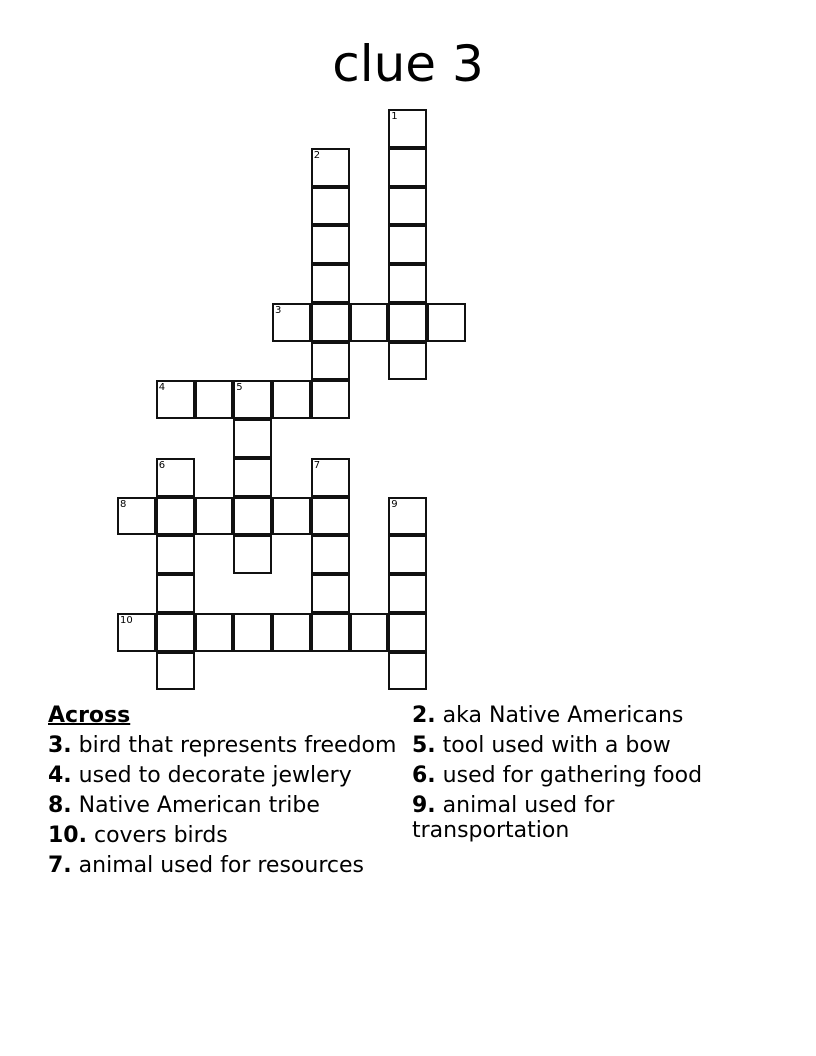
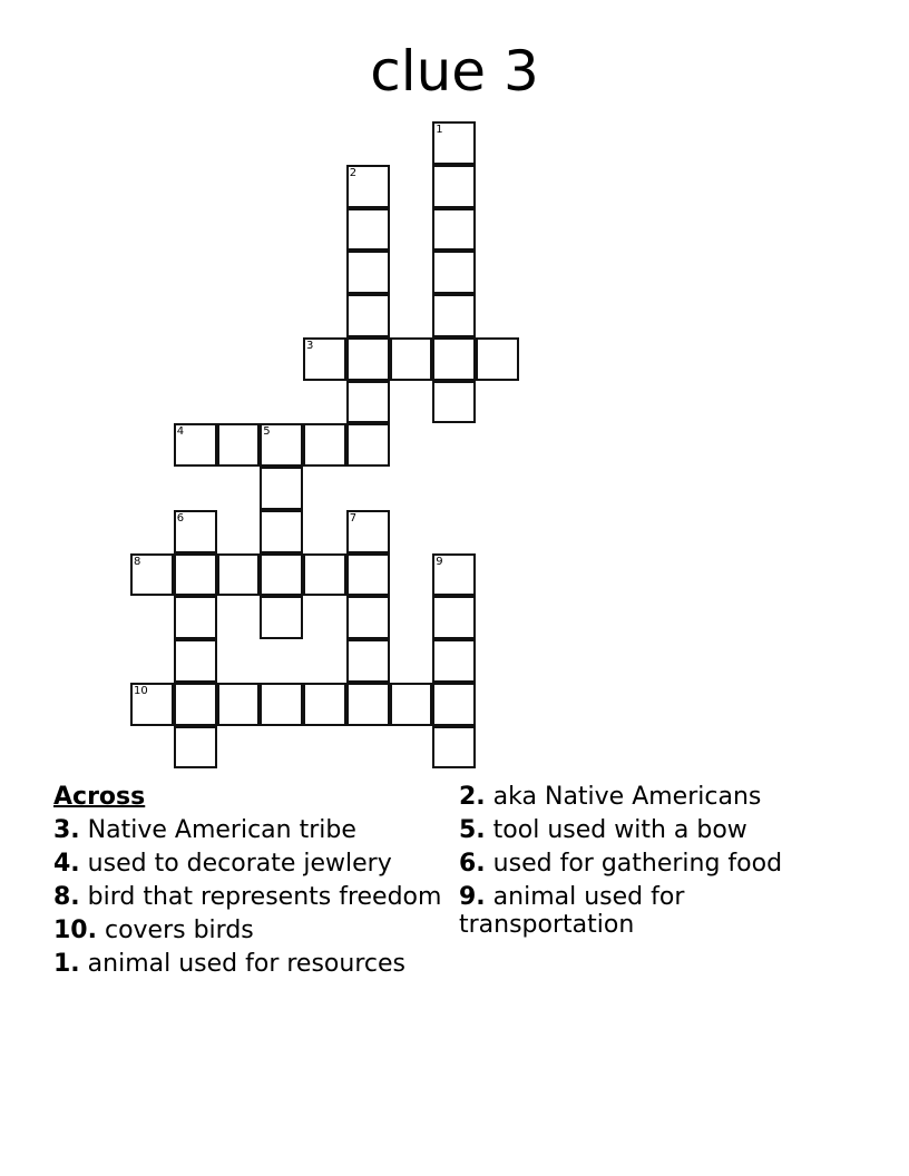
  clue 3
  1
  2
  3
  4
  5
  6
  7
  8
  9
  10
  Across
- 3. bird that represents freedom
+ 3. Native American tribe
  4. used to decorate jewlery
- 8. Native American tribe
+ 8. bird that represents freedom
  10. covers birds
- 7. animal used for resources
+ 1. animal used for resources
  2. aka Native Americans
  5. tool used with a bow
  6. used for gathering food
  9. animal used for transportation
